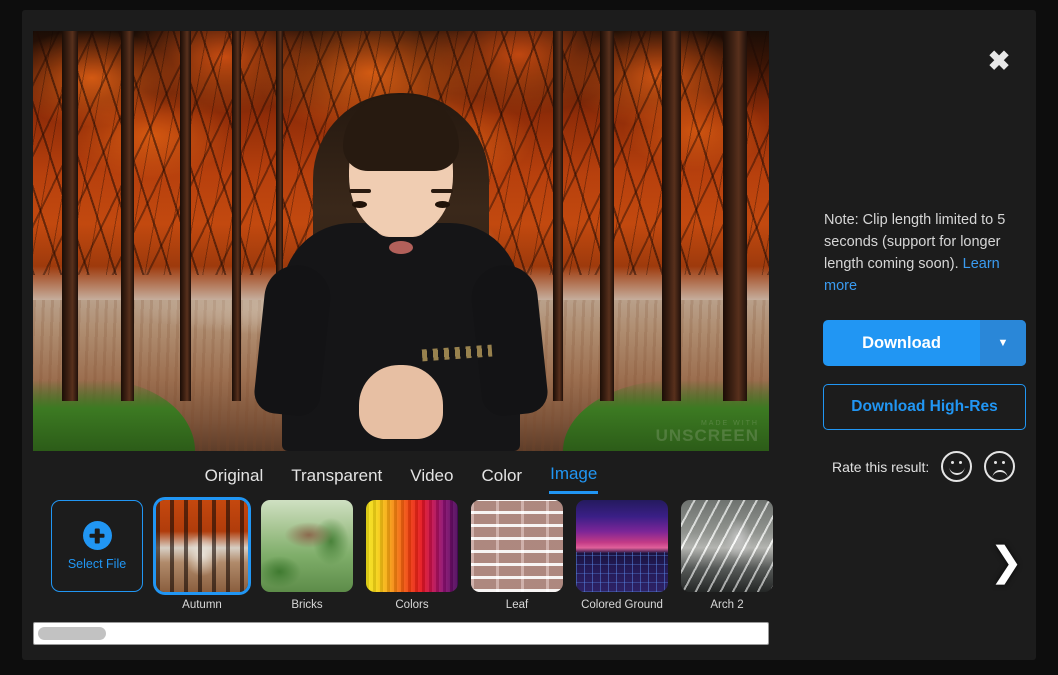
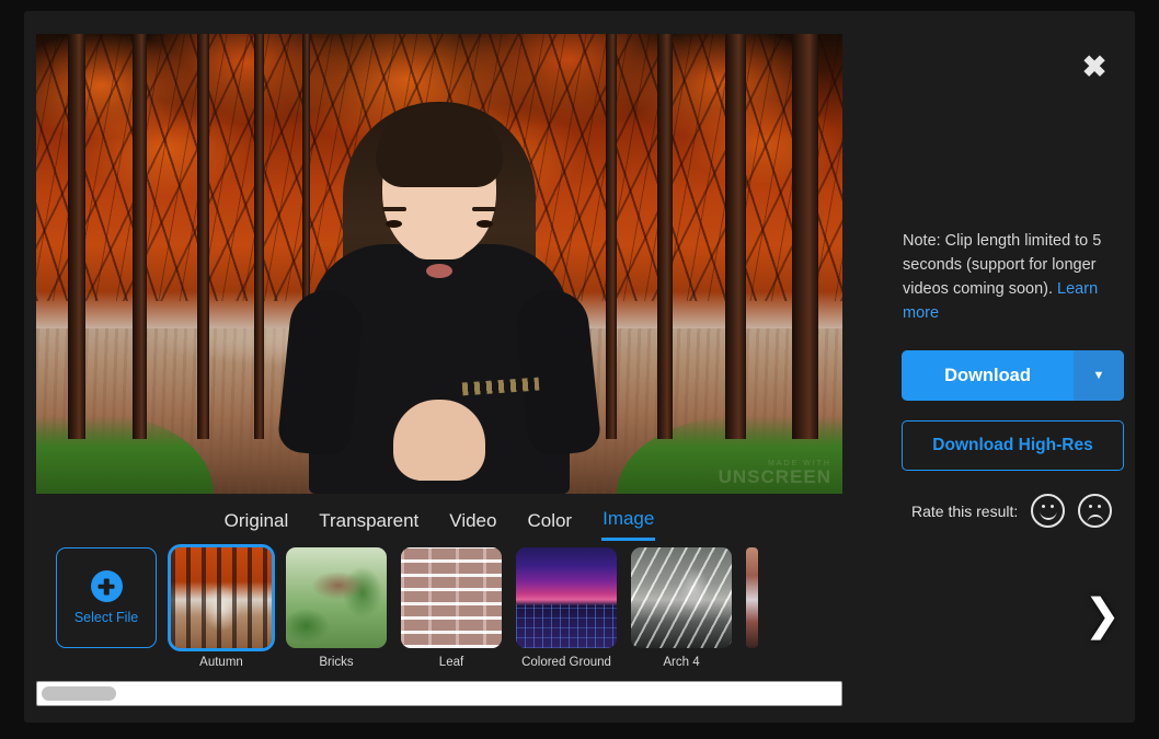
  ✖
  UNSCREEN
  Original
  Transparent
  Video
  Color
  Image
  Select File
  Autumn
  Bricks
- Colors
  Leaf
  Colored Ground
- Arch 2
+ Arch 4
  ❯
- Note: Clip length limited to 5 seconds (support for longer length coming soon). Learn more
+ Note: Clip length limited to 5 seconds (support for longer videos coming soon). Learn more
  Download
  ▼
  Download High-Res
  Rate this result:
